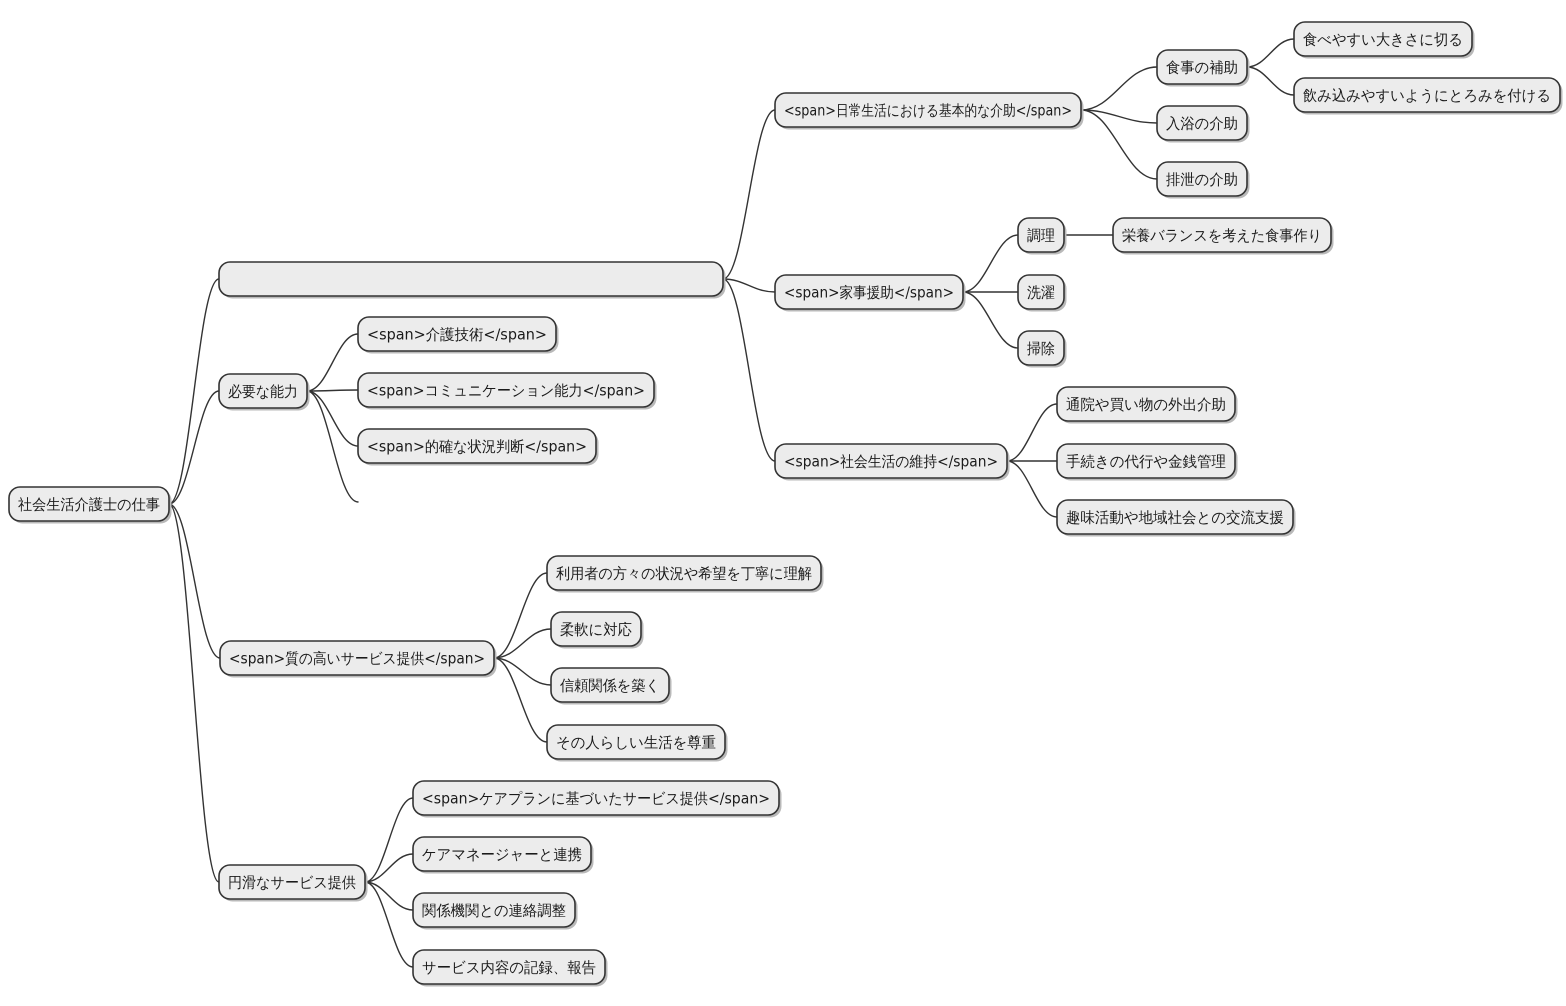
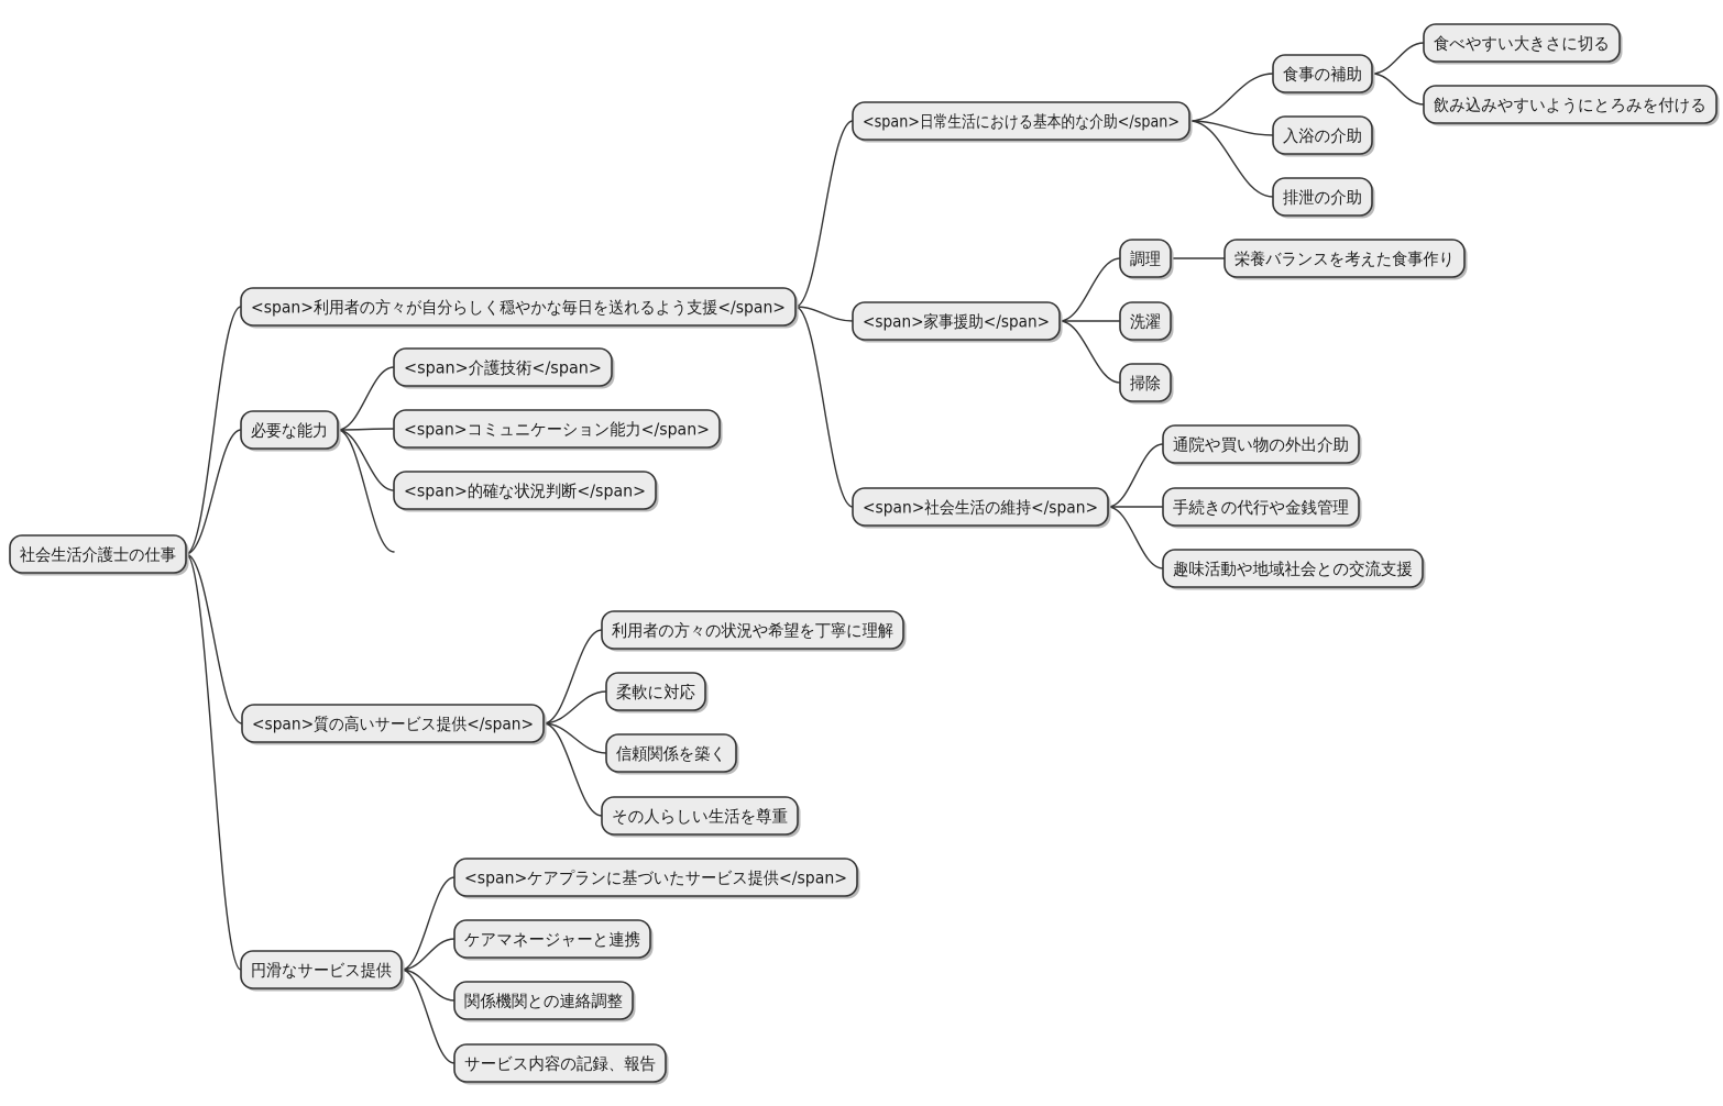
  社会生活介護士の仕事
+ <span>利用者の方々が自分らしく穏やかな毎日を送れるよう支援</span>
  必要な能力
  <span>質の高いサービス提供</span>
  円滑なサービス提供
  <span>日常生活における基本的な介助</span>
  <span>家事援助</span>
  <span>社会生活の維持</span>
  食事の補助
  入浴の介助
  排泄の介助
  食べやすい大きさに切る
  飲み込みやすいようにとろみを付ける
  調理
  洗濯
  掃除
  栄養バランスを考えた食事作り
  通院や買い物の外出介助
  手続きの代行や金銭管理
  趣味活動や地域社会との交流支援
  <span>介護技術</span>
  <span>コミュニケーション能力</span>
  <span>的確な状況判断</span>
  利用者の方々の状況や希望を丁寧に理解
  柔軟に対応
  信頼関係を築く
  その人らしい生活を尊重
  <span>ケアプランに基づいたサービス提供</span>
  ケアマネージャーと連携
  関係機関との連絡調整
  サービス内容の記録、報告
